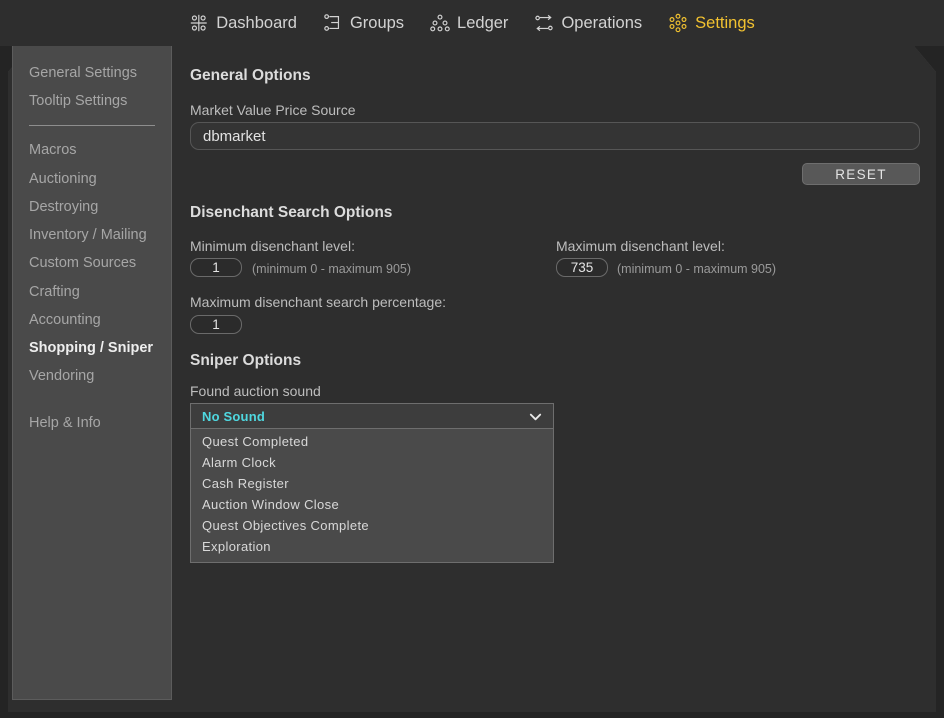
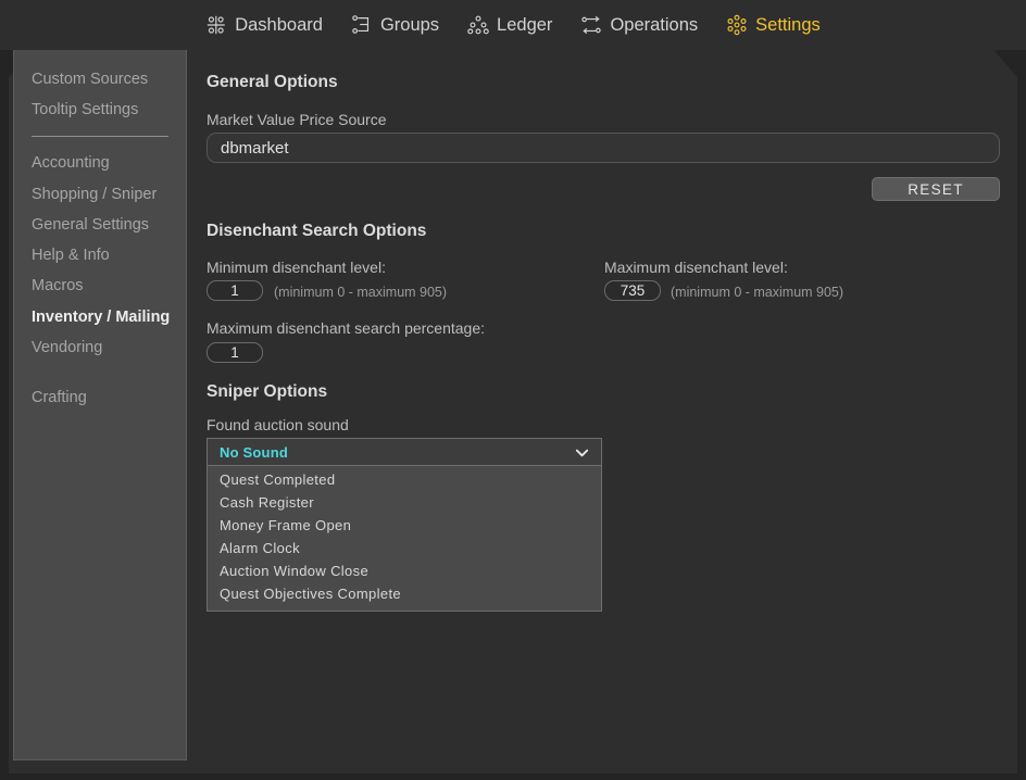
  Dashboard
  Groups
  Ledger
  Operations
  Settings
- General Settings
+ Custom Sources
  Tooltip Settings
- Macros
+ Accounting
- Auctioning
- Destroying
- Inventory / Mailing
+ Shopping / Sniper
- Custom Sources
+ General Settings
- Crafting
+ Help & Info
- Accounting
+ Macros
- Shopping / Sniper
+ Inventory / Mailing
  Vendoring
- Help & Info
+ Crafting
  General Options
  Market Value Price Source
  dbmarket
  RESET
  Disenchant Search Options
  Minimum disenchant level:
  1
  (minimum 0 - maximum 905)
  Maximum disenchant level:
  735
  (minimum 0 - maximum 905)
  Maximum disenchant search percentage:
  1
  Sniper Options
  Found auction sound
  No Sound
  Quest Completed
- Alarm Clock
+ Cash Register
+ Money Frame Open
- Cash Register
+ Alarm Clock
  Auction Window Close
  Quest Objectives Complete
- Exploration
